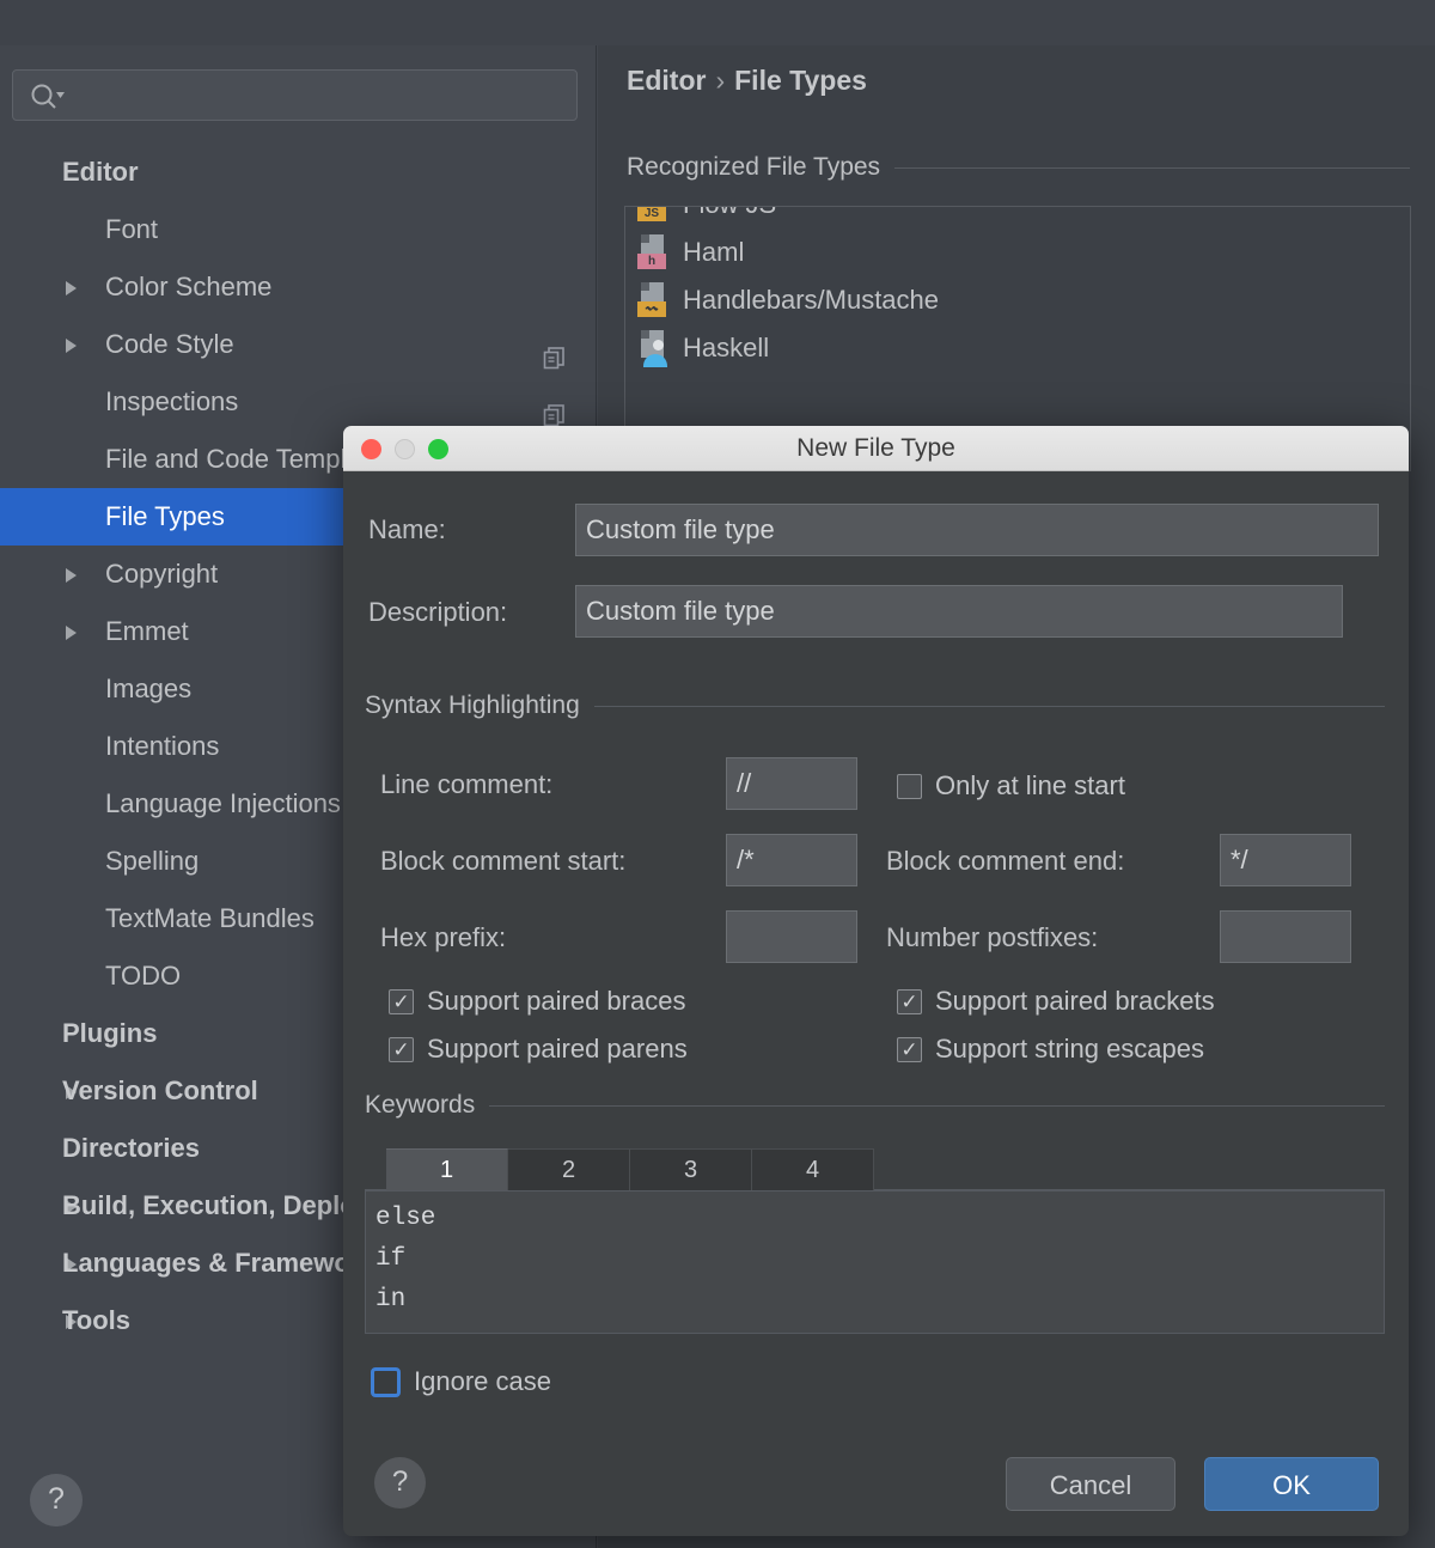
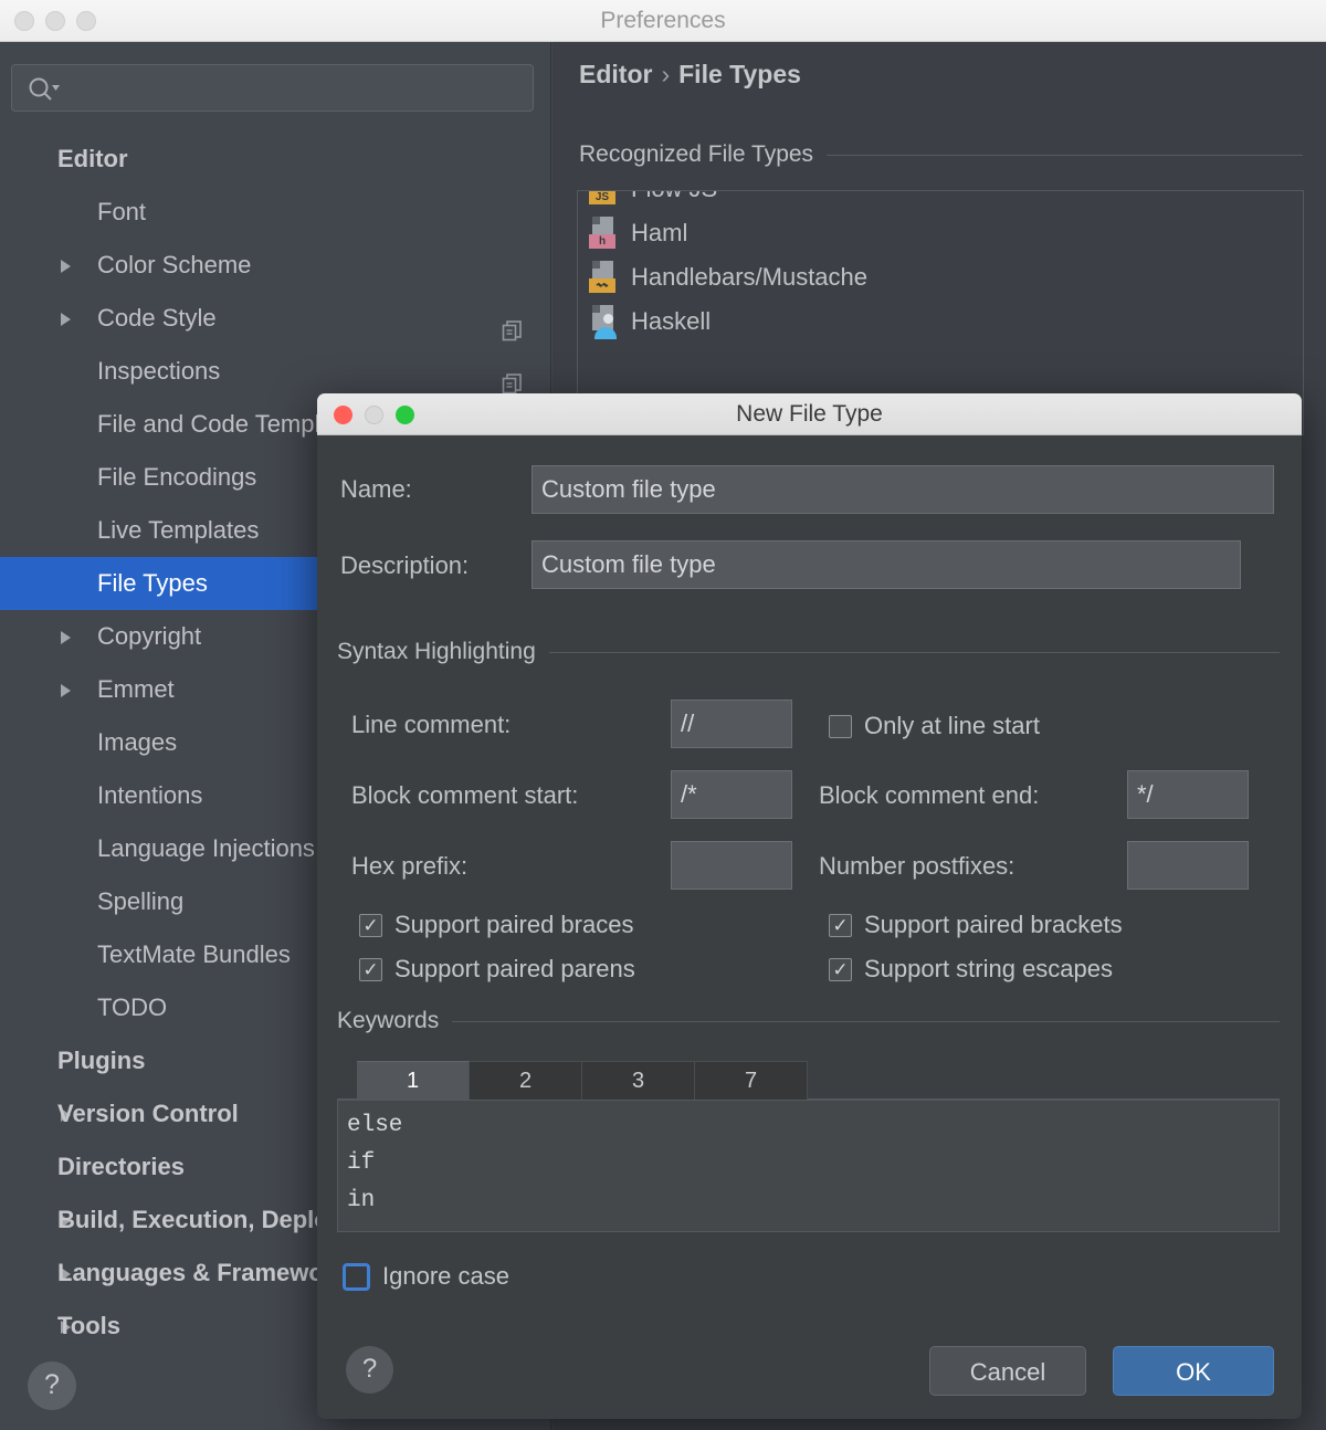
+ Preferences
  Editor
  Font
  Color Scheme
  Code Style
  Inspections
  File and Code Temp
+ File Encodings
+ Live Templates
  File Types
  Copyright
  Emmet
  Images
  Intentions
  Language Injections
  Spelling
  TextMate Bundles
  TODO
  Plugins
  Version Control
  Directories
  Build, Execution, Depl
  Languages & Framew
  Tools
  ?
  Editor › File Types
  Recognized File Types
  JS
  h
  Haml
  〰
  Handlebars/Mustache
  Haskell
  New File Type
  Name:
  Custom file type
  Description:
  Custom file type
  Syntax Highlighting
  Line comment:
  //
  Only at line start
  Block comment start:
  /*
  Block comment end:
  */
  Hex prefix:
  Number postfixes:
  ✓
  Support paired braces
  ✓
  Support paired brackets
  ✓
  Support paired parens
  ✓
  Support string escapes
  Keywords
  1
  2
  3
- 4
+ 7
  else
  if
  in
  Ignore case
  ?
  Cancel
  OK
